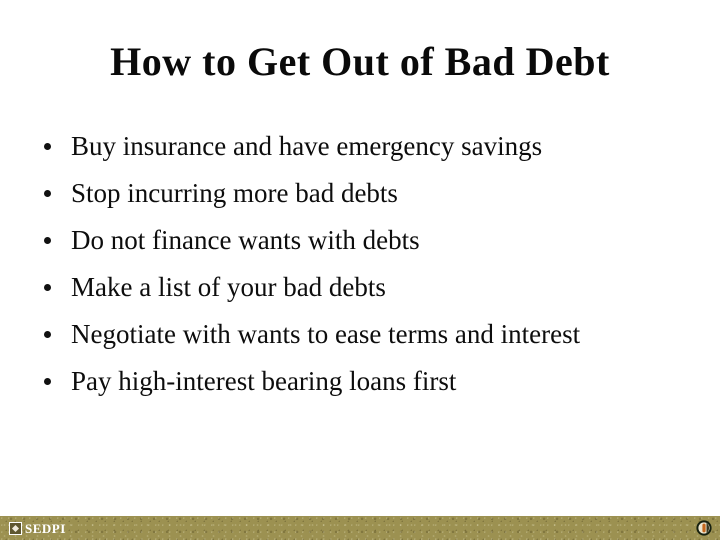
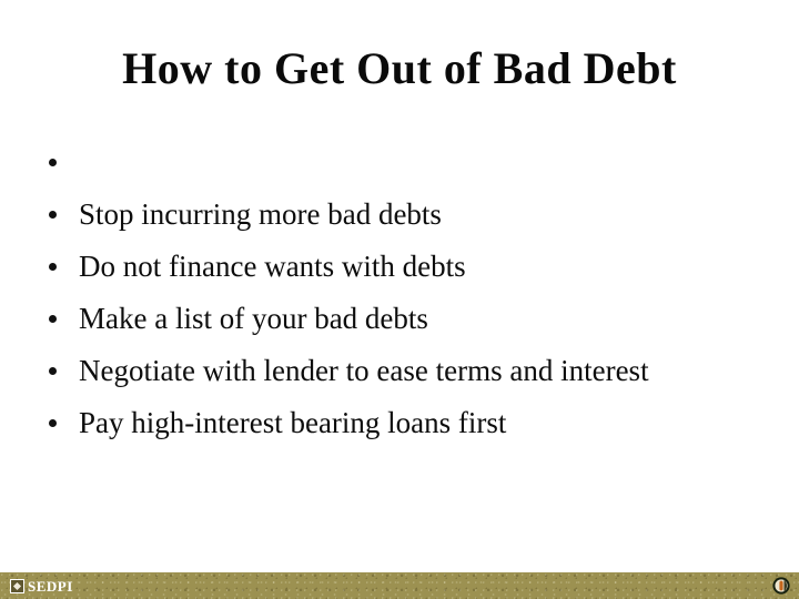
  How to Get Out of Bad Debt
- Buy insurance and have emergency savings
  Stop incurring more bad debts
  Do not finance wants with debts
  Make a list of your bad debts
- Negotiate with wants to ease terms and interest
+ Negotiate with lender to ease terms and interest
  Pay high-interest bearing loans first
  SEDPI
